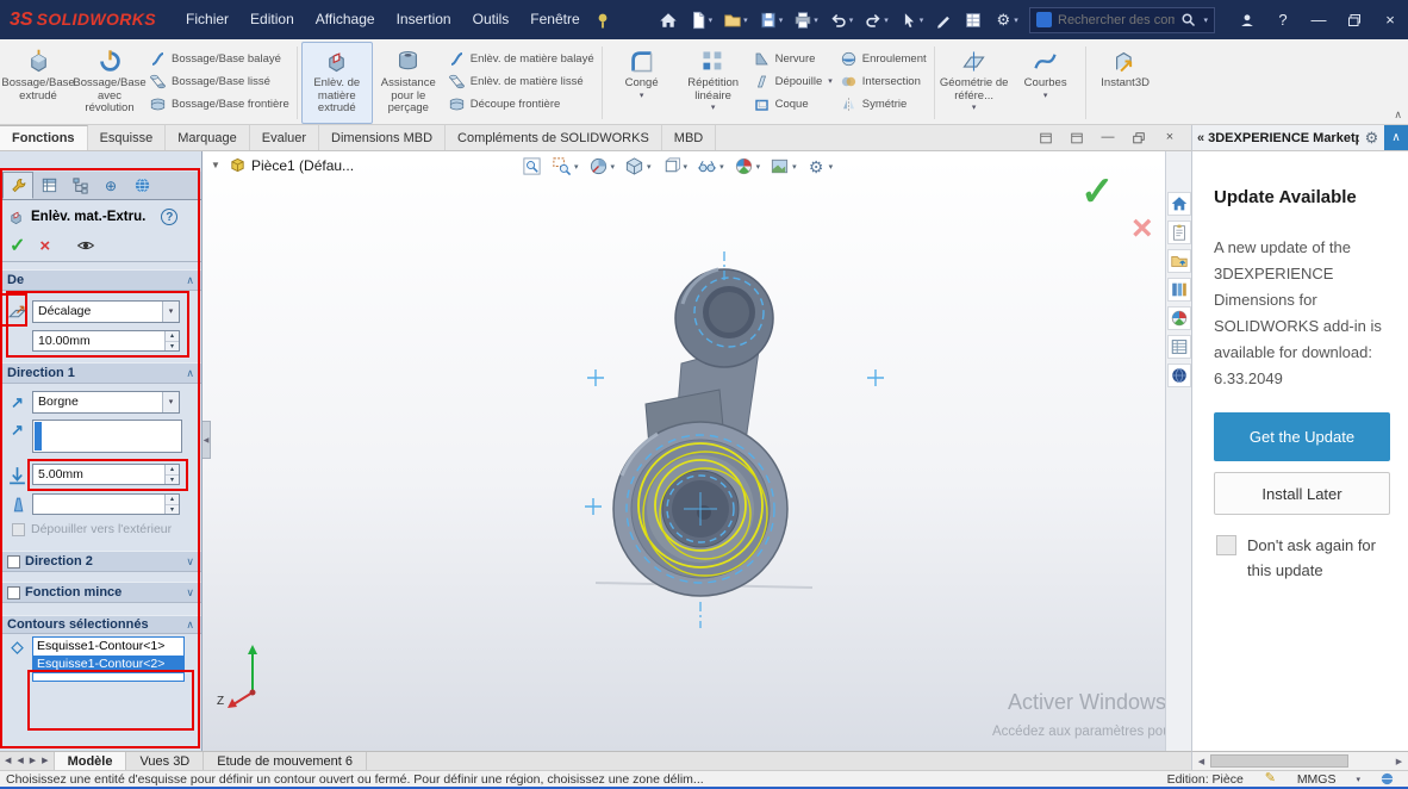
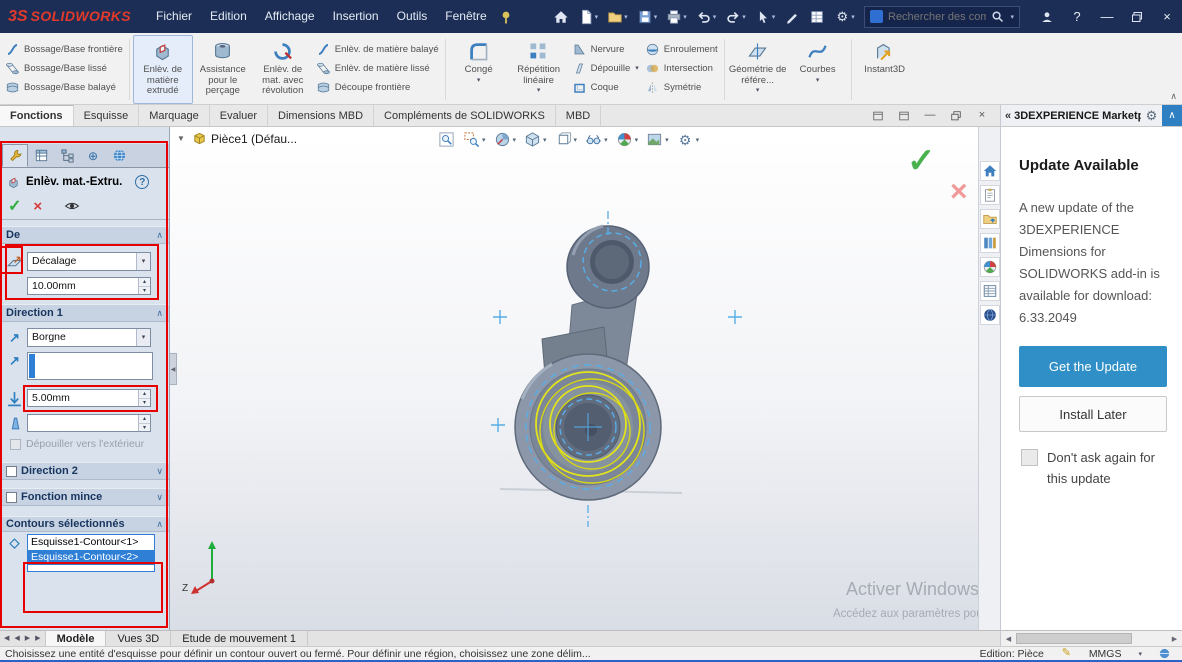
  3S
  SOLIDWORKS
  Fichier
  Edition
  Affichage
  Insertion
  Outils
  Fenêtre
  ⚙
  Rechercher des com
  ?
  —
  ×
- Bossage/Base extrudé
- Bossage/Base avec révolution
- Bossage/Base balayé
+ Bossage/Base frontière
  Bossage/Base lissé
- Bossage/Base frontière
+ Bossage/Base balayé
  Enlèv. de matière extrudé
  Assistance pour le perçage
+ Enlèv. de mat. avec révolution
  Enlèv. de matière balayé
  Enlèv. de matière lissé
  Découpe frontière
  Congé
  Répétition linéaire
  Nervure
  Dépouille
  Coque
  Enroulement
  Intersection
  Symétrie
  Géométrie de référe...
  Courbes
  Instant3D
  ∧
  Fonctions
  Esquisse
  Marquage
  Evaluer
  Dimensions MBD
  Compléments de SOLIDWORKS
  MBD
  —
  ×
  «
  3DEXPERIENCE Marketp
  ⚙
  ∧
  ⊕
  Enlèv. mat.-Extru.
  ?
  ✓
  ×
  De
  ∧
  Décalage
  10.00mm
  Direction 1
  ∧
  ↗
  Borgne
  ↗
  5.00mm
  Dépouiller vers l'extérieur
  Direction 2
  ∨
  Fonction mince
  ∨
  Contours sélectionnés
  ∧
  ◇
  Esquisse1-Contour<1>
  Esquisse1-Contour<2>
  ▼
  Pièce1 (Défau...
  ⚙
  ✓
  ×
  Z
  Activer Windows
  Update Available
  A new update of the 3DEXPERIENCE Dimensions for SOLIDWORKS add-in is available for download: 6.33.2049
  Get the Update
  Install Later
  Don't ask again for this update
  Modèle
  Vues 3D
- Etude de mouvement 6
+ Etude de mouvement 1
  Choisissez une entité d'esquisse pour définir un contour ouvert ou fermé. Pour définir une région, choisissez une zone délim...
  Edition: Pièce
  ✎
  MMGS
